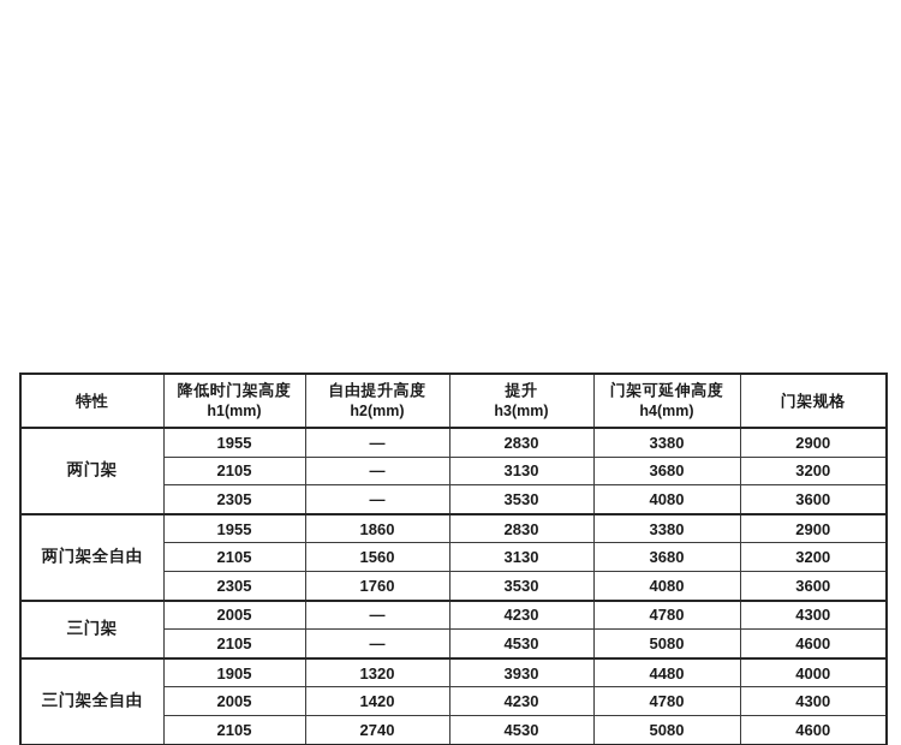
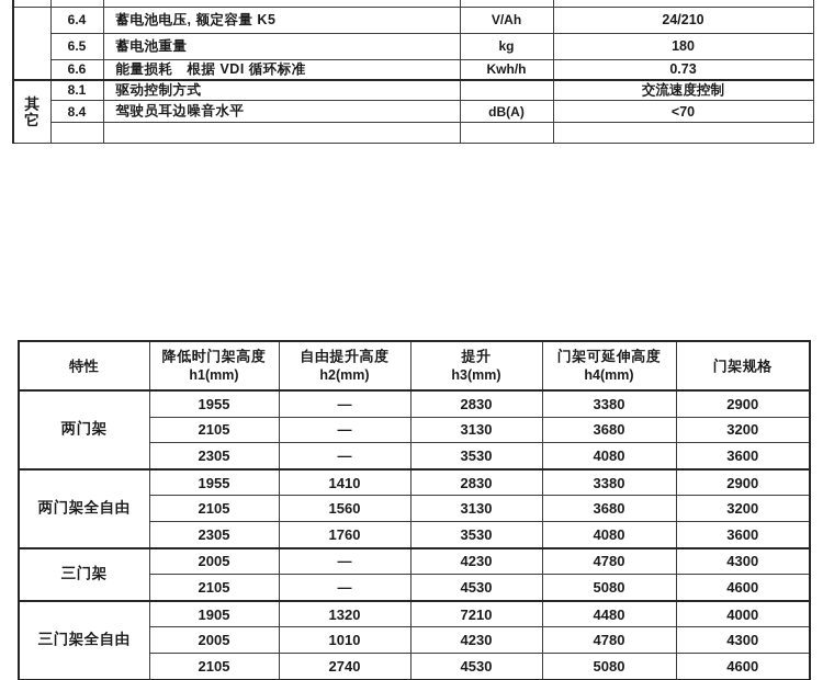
+ 	6.4	蓄电池电压, 额定容量 K5	V/Ah	24/210
+ 6.5	蓄电池重量	kg	180
+ 6.6	能量损耗 根据 VDI 循环标准	Kwh/h	0.73
+ 其它	8.1	驱动控制方式		交流速度控制
+ 8.4	驾驶员耳边噪音水平	dB(A)	<70
  特性	降低时门架高度 h1(mm)	自由提升高度 h2(mm)	提升 h3(mm)	门架可延伸高度 h4(mm)	门架规格
  两门架	1955	—	2830	3380	2900
  2105	—	3130	3680	3200
  2305	—	3530	4080	3600
- 两门架全自由	1955	1860	2830	3380	2900
+ 两门架全自由	1955	1410	2830	3380	2900
  2105	1560	3130	3680	3200
  2305	1760	3530	4080	3600
  三门架	2005	—	4230	4780	4300
  2105	—	4530	5080	4600
- 三门架全自由	1905	1320	3930	4480	4000
+ 三门架全自由	1905	1320	7210	4480	4000
- 2005	1420	4230	4780	4300
+ 2005	1010	4230	4780	4300
  2105	2740	4530	5080	4600
